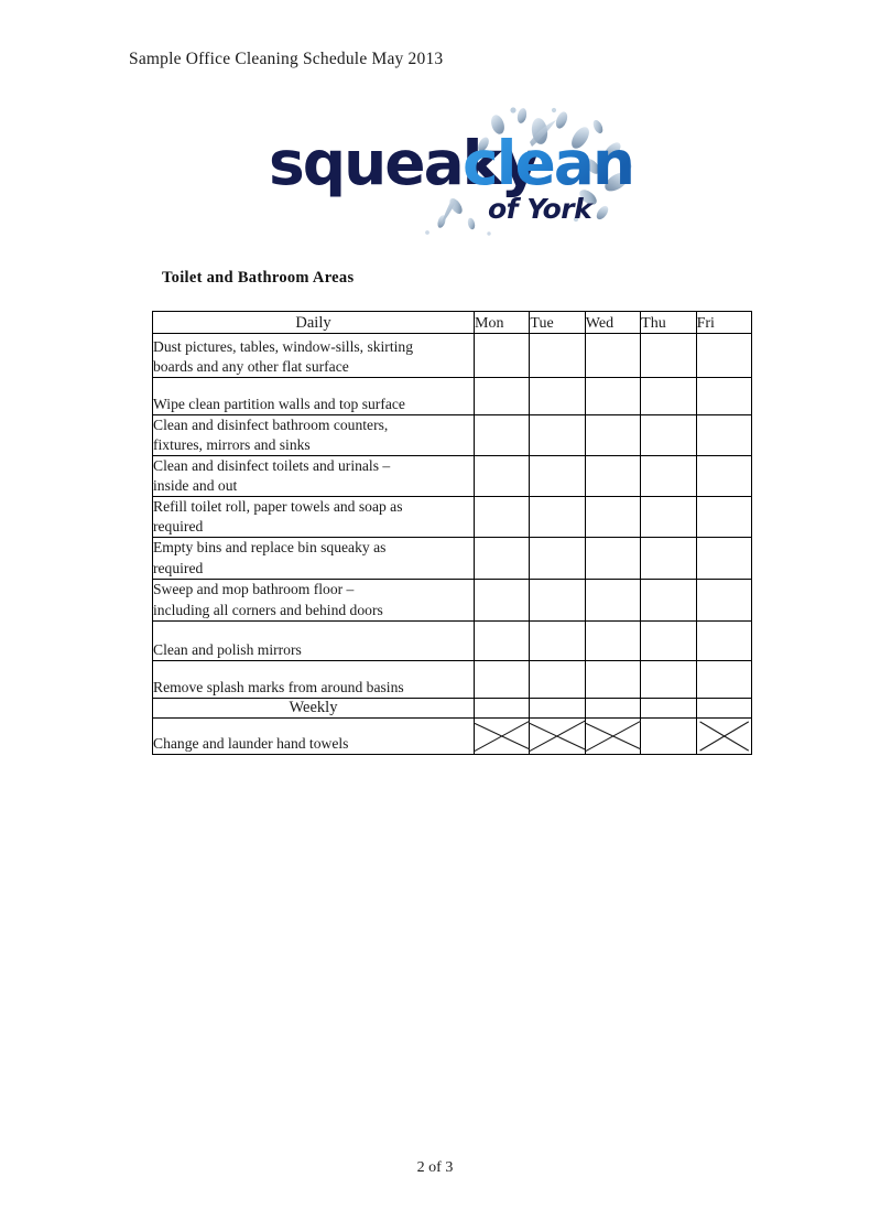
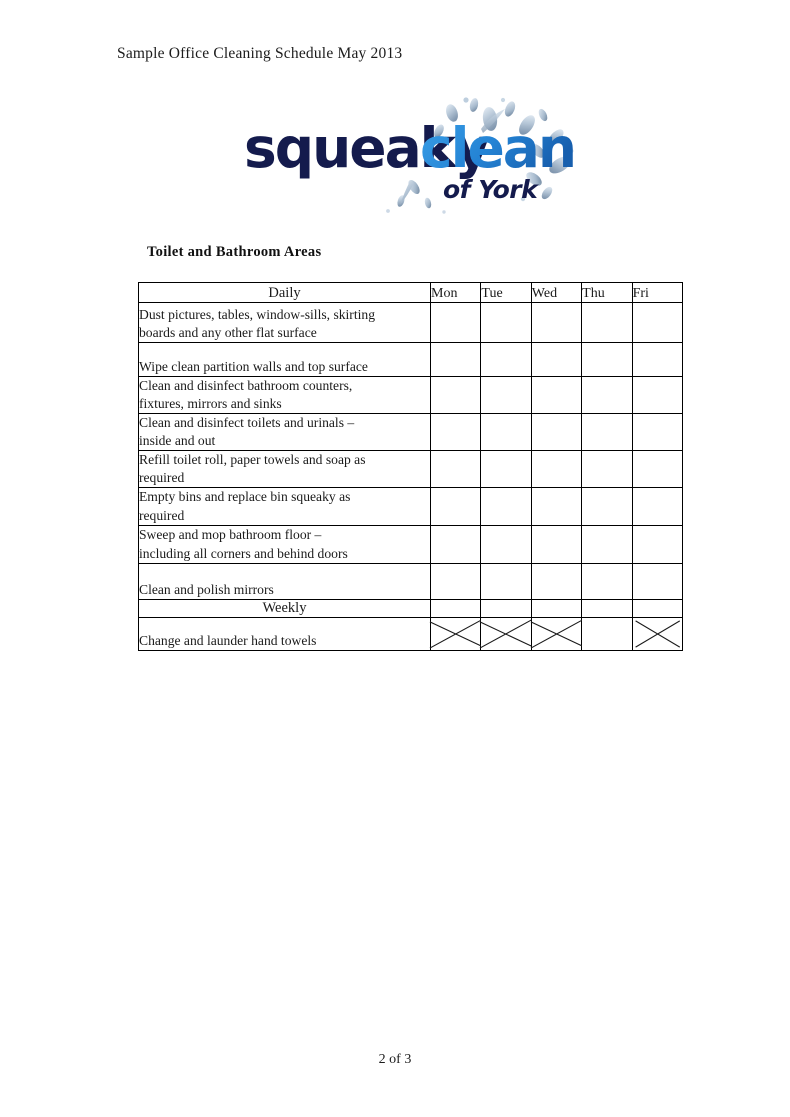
  Sample Office Cleaning Schedule May 2013
  squeaky
  clean
  of York
  Toilet and Bathroom Areas
  Daily	Mon	Tue	Wed	Thu	Fri
  Dust pictures, tables, window-sills, skirtingboards and any other flat surface
  Wipe clean partition walls and top surface
  Clean and disinfect bathroom counters,fixtures, mirrors and sinks
  Clean and disinfect toilets and urinals –inside and out
  Refill toilet roll, paper towels and soap asrequired
  Empty bins and replace bin squeaky asrequired
  Sweep and mop bathroom floor –including all corners and behind doors
  Clean and polish mirrors
- Remove splash marks from around basins
  Weekly
  Change and launder hand towels
  2 of 3
